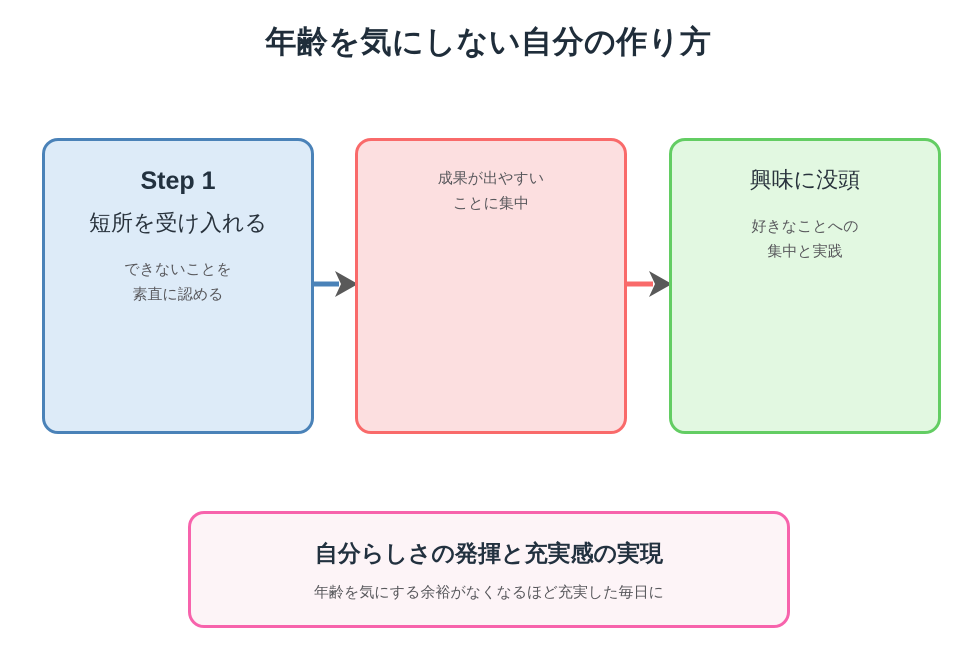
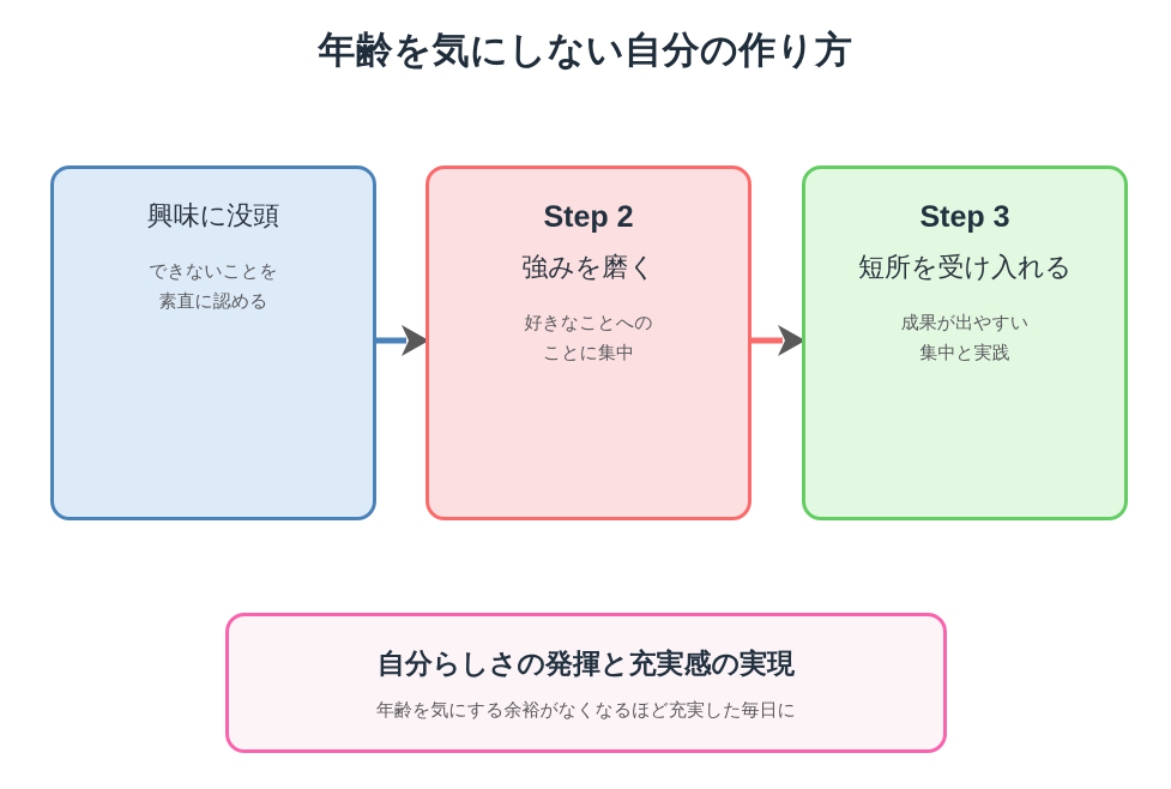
  年齢を気にしない自分の作り方
- Step 1
- 短所を受け入れる
+ 興味に没頭
  できないことを
  素直に認める
+ Step 2
+ 強みを磨く
- 成果が出やすい
+ 好きなことへの
  ことに集中
+ Step 3
- 興味に没頭
+ 短所を受け入れる
- 好きなことへの
+ 成果が出やすい
  集中と実践
  自分らしさの発揮と充実感の実現
  年齢を気にする余裕がなくなるほど充実した毎日に
